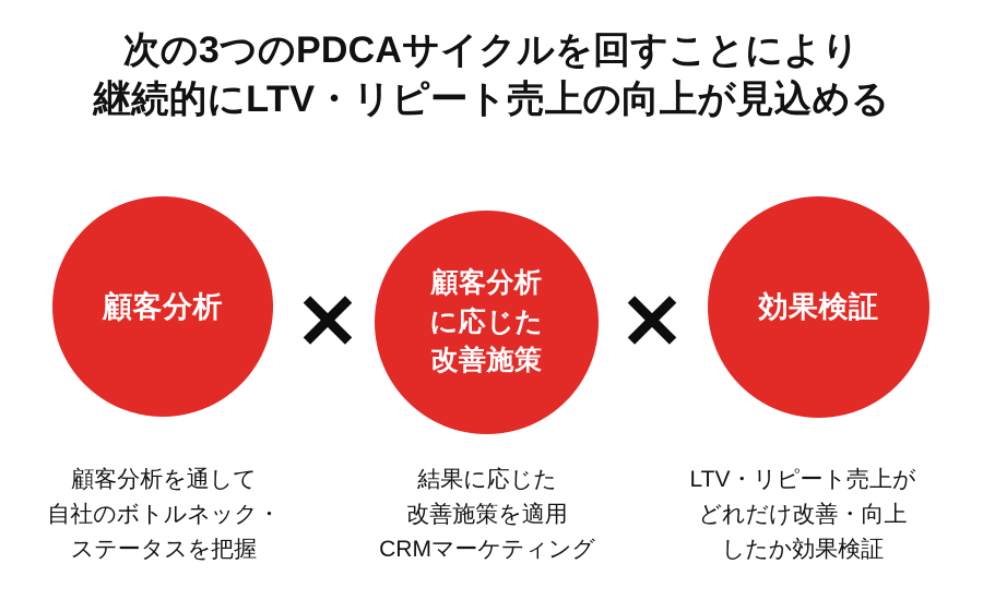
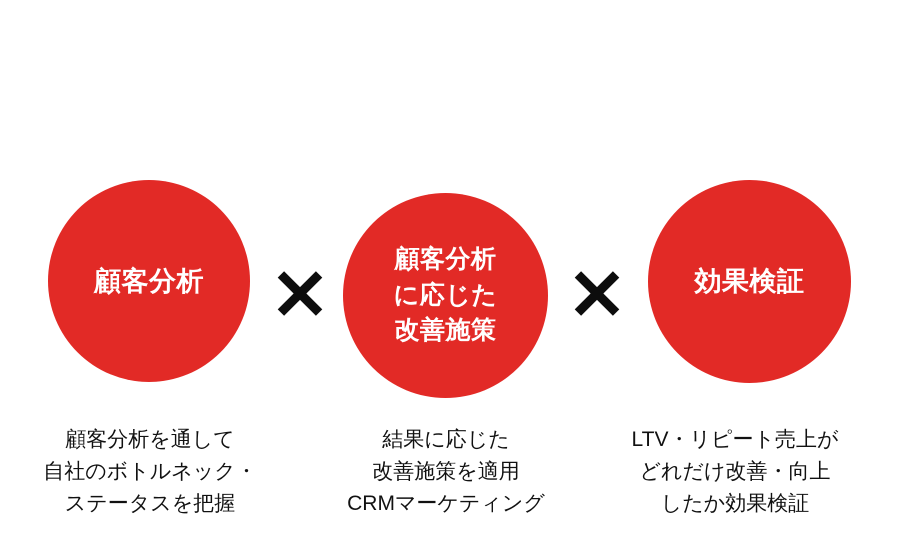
- 次の3つのPDCAサイクルを回すことにより
- 継続的にLTV・リピート売上の向上が見込める
  顧客分析
  顧客分析
  に応じた
  改善施策
  効果検証
  顧客分析を通して
  自社のボトルネック・
  ステータスを把握
  結果に応じた
  改善施策を適用
  CRMマーケティング
  LTV・リピート売上が
  どれだけ改善・向上
  したか効果検証
